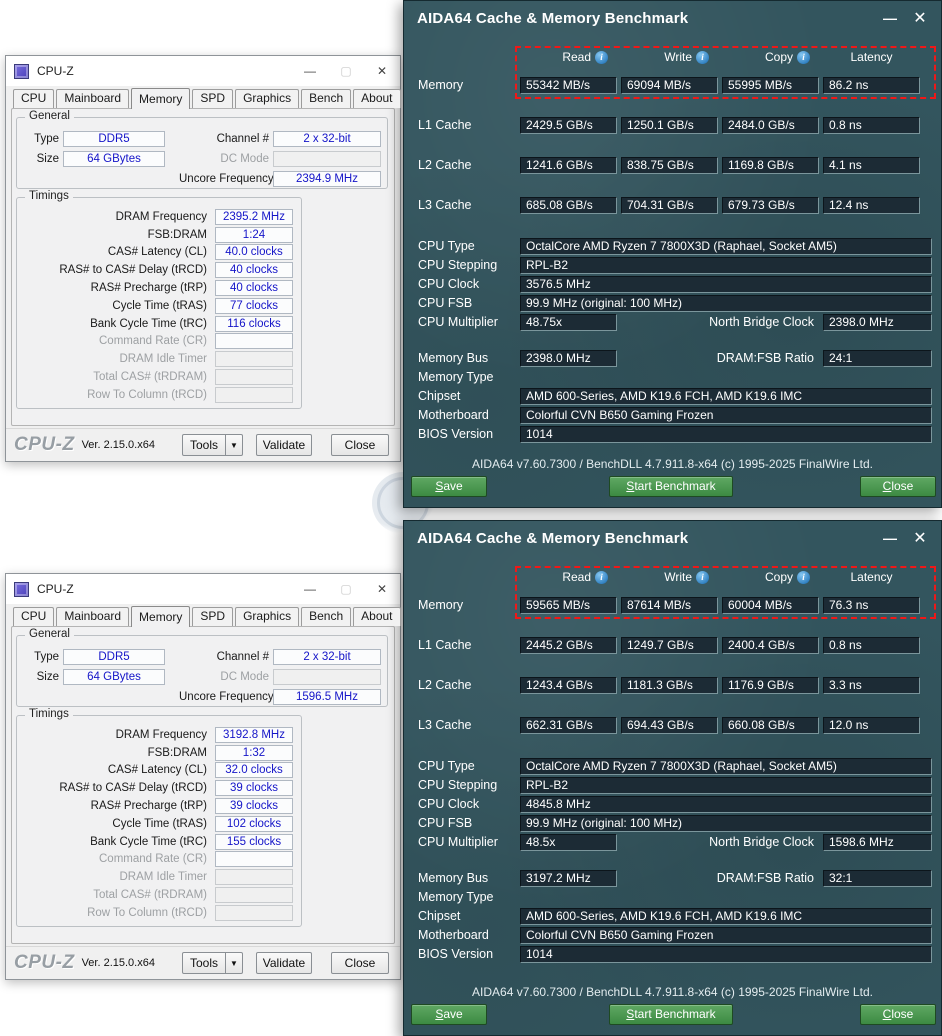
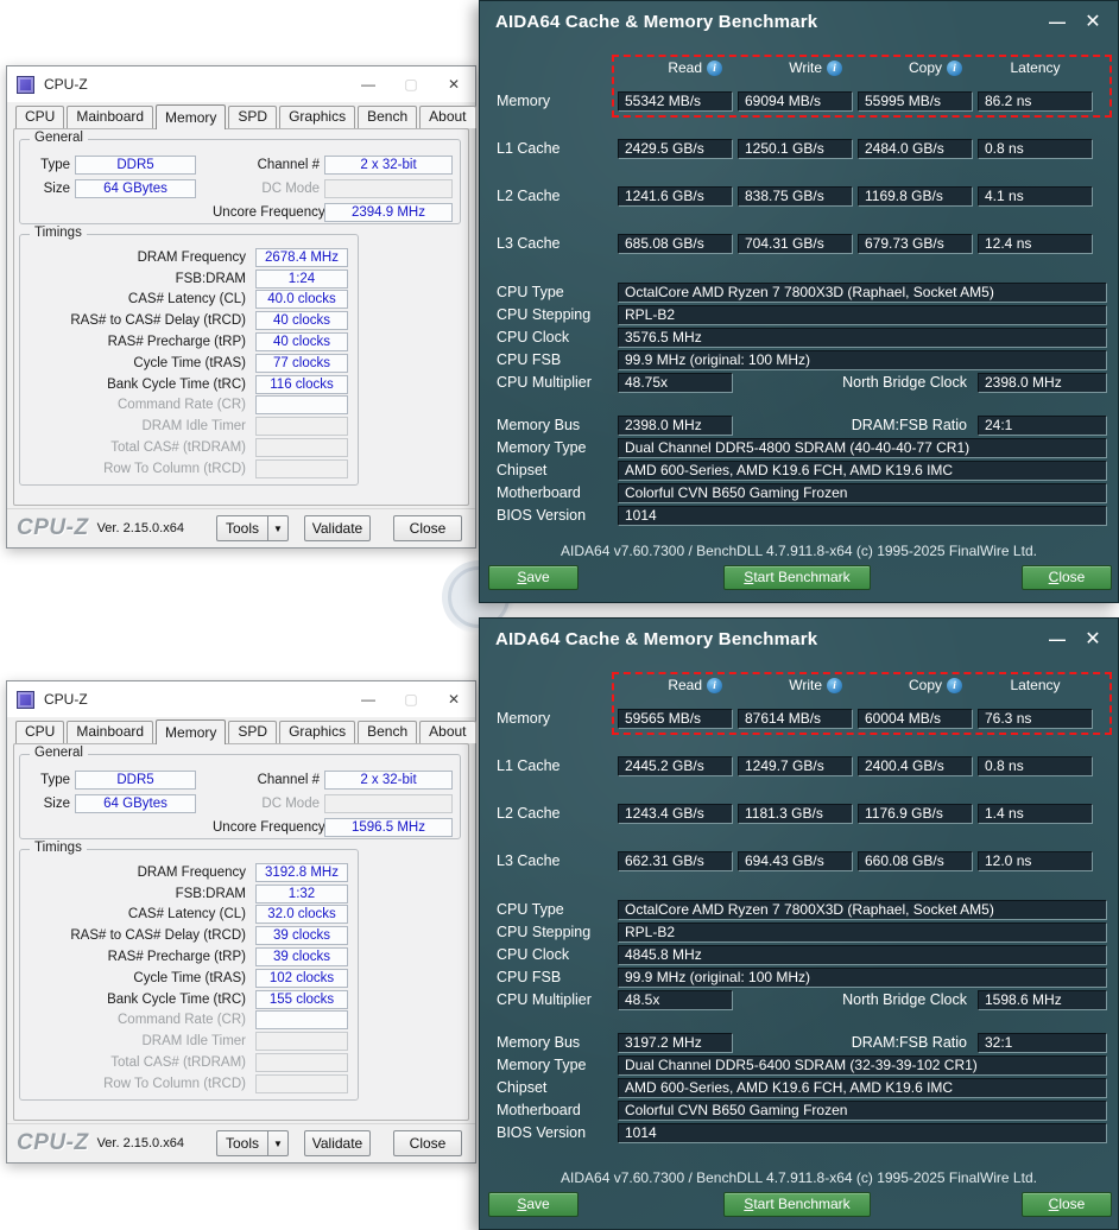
  CPU-Z
  —
  ▢
  ✕
  CPU
  Mainboard
  Memory
  SPD
  Graphics
  Bench
  About
  General
  Type
  DDR5
  Channel #
  2 x 32-bit
  Size
  64 GBytes
  DC Mode
  Uncore Frequency
  2394.9 MHz
  Timings
  DRAM Frequency
- 2395.2 MHz
+ 2678.4 MHz
  FSB:DRAM
  1:24
  CAS# Latency (CL)
  40.0 clocks
  RAS# to CAS# Delay (tRCD)
  40 clocks
  RAS# Precharge (tRP)
  40 clocks
  Cycle Time (tRAS)
  77 clocks
  Bank Cycle Time (tRC)
  116 clocks
  Command Rate (CR)
  DRAM Idle Timer
  Total CAS# (tRDRAM)
  Row To Column (tRCD)
  CPU-Z
  Ver. 2.15.0.x64
  Tools
  ▼
  Validate
  Close
  CPU-Z
  —
  ▢
  ✕
  CPU
  Mainboard
  Memory
  SPD
  Graphics
  Bench
  About
  General
  Type
  DDR5
  Channel #
  2 x 32-bit
  Size
  64 GBytes
  DC Mode
  Uncore Frequency
  1596.5 MHz
  Timings
  DRAM Frequency
  3192.8 MHz
  FSB:DRAM
  1:32
  CAS# Latency (CL)
  32.0 clocks
  RAS# to CAS# Delay (tRCD)
  39 clocks
  RAS# Precharge (tRP)
  39 clocks
  Cycle Time (tRAS)
  102 clocks
  Bank Cycle Time (tRC)
  155 clocks
  Command Rate (CR)
  DRAM Idle Timer
  Total CAS# (tRDRAM)
  Row To Column (tRCD)
  CPU-Z
  Ver. 2.15.0.x64
  Tools
  ▼
  Validate
  Close
  AIDA64 Cache & Memory Benchmark
  —
  ✕
  Read
  i
  Write
  i
  Copy
  i
  Latency
  Memory
  55342 MB/s
  69094 MB/s
  55995 MB/s
  86.2 ns
  L1 Cache
  2429.5 GB/s
  1250.1 GB/s
  2484.0 GB/s
  0.8 ns
  L2 Cache
  1241.6 GB/s
  838.75 GB/s
  1169.8 GB/s
  4.1 ns
  L3 Cache
  685.08 GB/s
  704.31 GB/s
  679.73 GB/s
  12.4 ns
  CPU Type
  OctalCore AMD Ryzen 7 7800X3D (Raphael, Socket AM5)
  CPU Stepping
  RPL-B2
  CPU Clock
  3576.5 MHz
  CPU FSB
  99.9 MHz (original: 100 MHz)
  CPU Multiplier
  48.75x
  North Bridge Clock
  2398.0 MHz
  Memory Bus
  2398.0 MHz
  DRAM:FSB Ratio
  24:1
  Memory Type
+ Dual Channel DDR5-4800 SDRAM (40-40-40-77 CR1)
  Chipset
  AMD 600-Series, AMD K19.6 FCH, AMD K19.6 IMC
  Motherboard
  Colorful CVN B650 Gaming Frozen
  BIOS Version
  1014
  AIDA64 v7.60.7300 / BenchDLL 4.7.911.8-x64 (c) 1995-2025 FinalWire Ltd.
  Save
  Start Benchmark
  Close
  AIDA64 Cache & Memory Benchmark
  —
  ✕
  Read
  i
  Write
  i
  Copy
  i
  Latency
  Memory
  59565 MB/s
  87614 MB/s
  60004 MB/s
  76.3 ns
  L1 Cache
  2445.2 GB/s
  1249.7 GB/s
  2400.4 GB/s
  0.8 ns
  L2 Cache
  1243.4 GB/s
  1181.3 GB/s
  1176.9 GB/s
- 3.3 ns
+ 1.4 ns
  L3 Cache
  662.31 GB/s
  694.43 GB/s
  660.08 GB/s
  12.0 ns
  CPU Type
  OctalCore AMD Ryzen 7 7800X3D (Raphael, Socket AM5)
  CPU Stepping
  RPL-B2
  CPU Clock
  4845.8 MHz
  CPU FSB
  99.9 MHz (original: 100 MHz)
  CPU Multiplier
  48.5x
  North Bridge Clock
  1598.6 MHz
  Memory Bus
  3197.2 MHz
  DRAM:FSB Ratio
  32:1
  Memory Type
+ Dual Channel DDR5-6400 SDRAM (32-39-39-102 CR1)
  Chipset
  AMD 600-Series, AMD K19.6 FCH, AMD K19.6 IMC
  Motherboard
  Colorful CVN B650 Gaming Frozen
  BIOS Version
  1014
  AIDA64 v7.60.7300 / BenchDLL 4.7.911.8-x64 (c) 1995-2025 FinalWire Ltd.
  Save
  Start Benchmark
  Close
